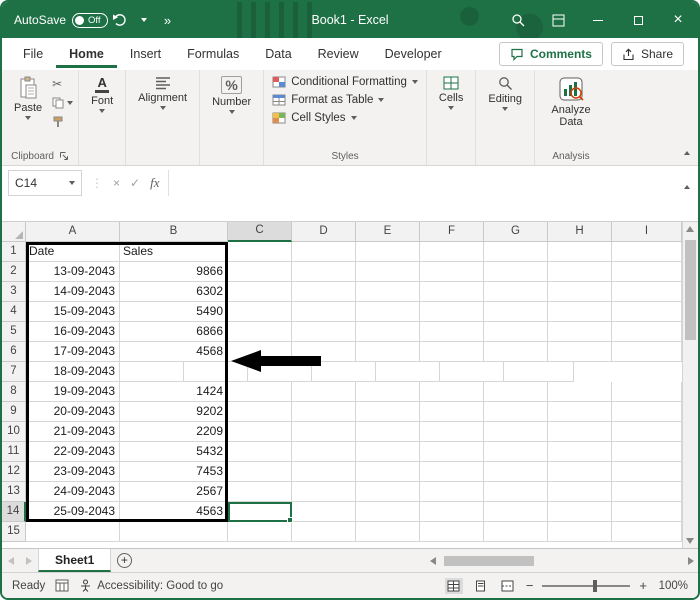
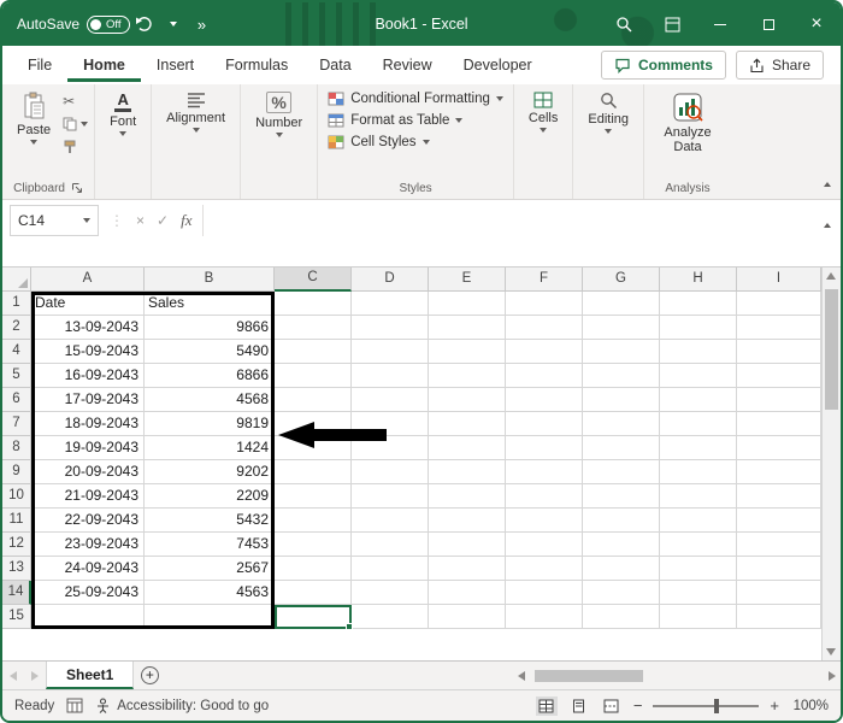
  AutoSave
  Off
  »
  Book1 - Excel
  ×
  File
  Home
  Insert
  Formulas
  Data
  Review
  Developer
  Comments
  Share
  Paste
  ✂
  Clipboard
  A
  Font
  Alignment
  %
  Number
  Conditional Formatting
  Format as Table
  Cell Styles
  Styles
  Cells
  Editing
  Analyze Data
  Analysis
  C14
  ⋮
  ×
  ✓
  fx
  A
  B
  C
  D
  E
  F
  G
  H
  I
  1
  Date
  Sales
  2
  13-09-2043
  9866
- 3
- 14-09-2043
- 6302
  4
  15-09-2043
  5490
  5
  16-09-2043
  6866
  6
  17-09-2043
  4568
  7
  18-09-2043
+ 9819
  8
  19-09-2043
  1424
  9
  20-09-2043
  9202
  10
  21-09-2043
  2209
  11
  22-09-2043
  5432
  12
  23-09-2043
  7453
  13
  24-09-2043
  2567
  14
  25-09-2043
  4563
  15
  Sheet1
  +
  Ready
  Accessibility: Good to go
  −
  +
  100%
